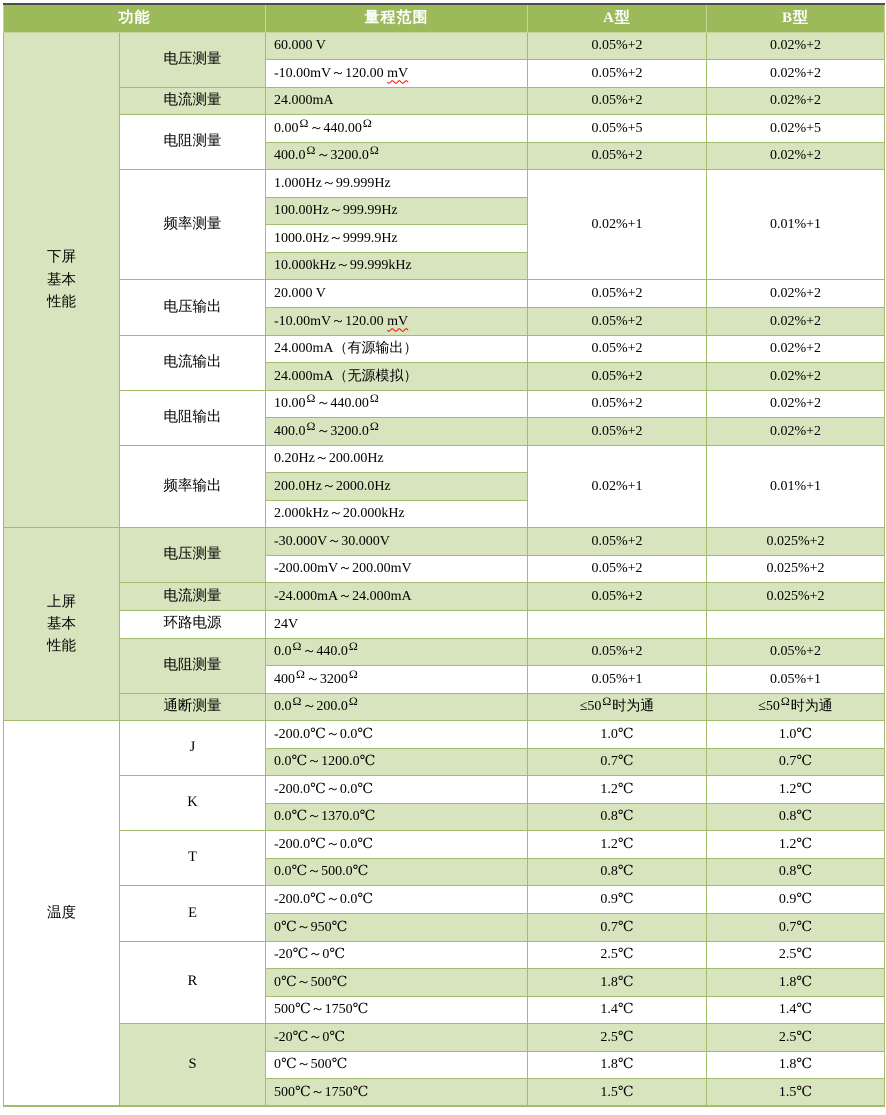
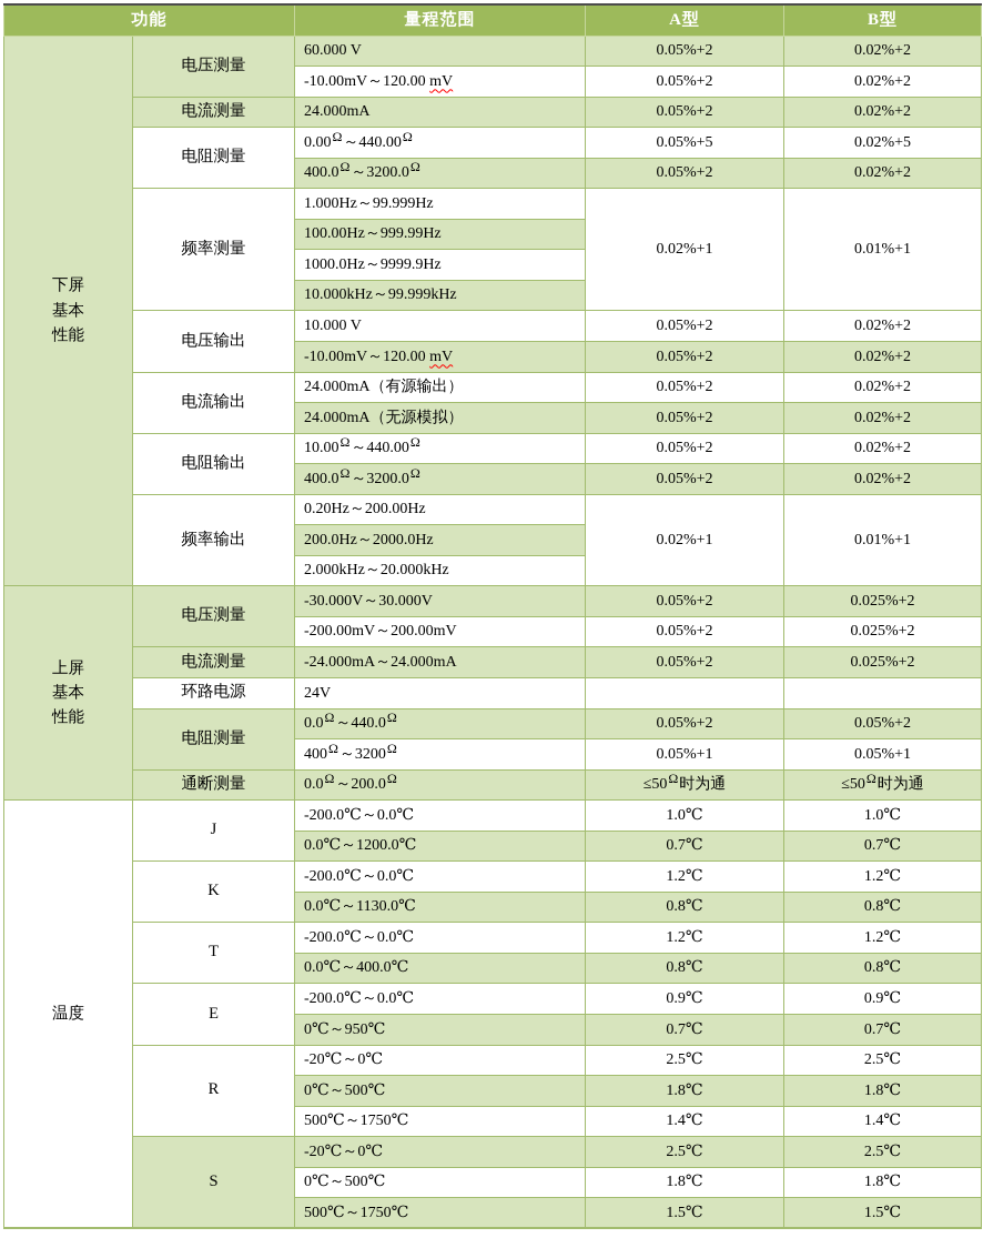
  功能	量程范围	A型	B型
  下屏 基本 性能	电压测量	60.000 V	0.05%+2	0.02%+2
  -10.00mV～120.00 mV	0.05%+2	0.02%+2
  电流测量	24.000mA	0.05%+2	0.02%+2
  电阻测量	0.00Ω～440.00Ω	0.05%+5	0.02%+5
  400.0Ω～3200.0Ω	0.05%+2	0.02%+2
  频率测量	1.000Hz～99.999Hz	0.02%+1	0.01%+1
  100.00Hz～999.99Hz
  1000.0Hz～9999.9Hz
  10.000kHz～99.999kHz
- 电压输出	20.000 V	0.05%+2	0.02%+2
+ 电压输出	10.000 V	0.05%+2	0.02%+2
  -10.00mV～120.00 mV	0.05%+2	0.02%+2
  电流输出	24.000mA（有源输出）	0.05%+2	0.02%+2
  24.000mA（无源模拟）	0.05%+2	0.02%+2
  电阻输出	10.00Ω～440.00Ω	0.05%+2	0.02%+2
  400.0Ω～3200.0Ω	0.05%+2	0.02%+2
  频率输出	0.20Hz～200.00Hz	0.02%+1	0.01%+1
  200.0Hz～2000.0Hz
  2.000kHz～20.000kHz
  上屏 基本 性能	电压测量	-30.000V～30.000V	0.05%+2	0.025%+2
  -200.00mV～200.00mV	0.05%+2	0.025%+2
  电流测量	-24.000mA～24.000mA	0.05%+2	0.025%+2
  环路电源	24V
  电阻测量	0.0Ω～440.0Ω	0.05%+2	0.05%+2
  400Ω～3200Ω	0.05%+1	0.05%+1
  通断测量	0.0Ω～200.0Ω	≤50Ω时为通	≤50Ω时为通
  温度	J	-200.0℃～0.0℃	1.0℃	1.0℃
  0.0℃～1200.0℃	0.7℃	0.7℃
  K	-200.0℃～0.0℃	1.2℃	1.2℃
- 0.0℃～1370.0℃	0.8℃	0.8℃
+ 0.0℃～1130.0℃	0.8℃	0.8℃
  T	-200.0℃～0.0℃	1.2℃	1.2℃
- 0.0℃～500.0℃	0.8℃	0.8℃
+ 0.0℃～400.0℃	0.8℃	0.8℃
  E	-200.0℃～0.0℃	0.9℃	0.9℃
  0℃～950℃	0.7℃	0.7℃
  R	-20℃～0℃	2.5℃	2.5℃
  0℃～500℃	1.8℃	1.8℃
  500℃～1750℃	1.4℃	1.4℃
  S	-20℃～0℃	2.5℃	2.5℃
  0℃～500℃	1.8℃	1.8℃
  500℃～1750℃	1.5℃	1.5℃
